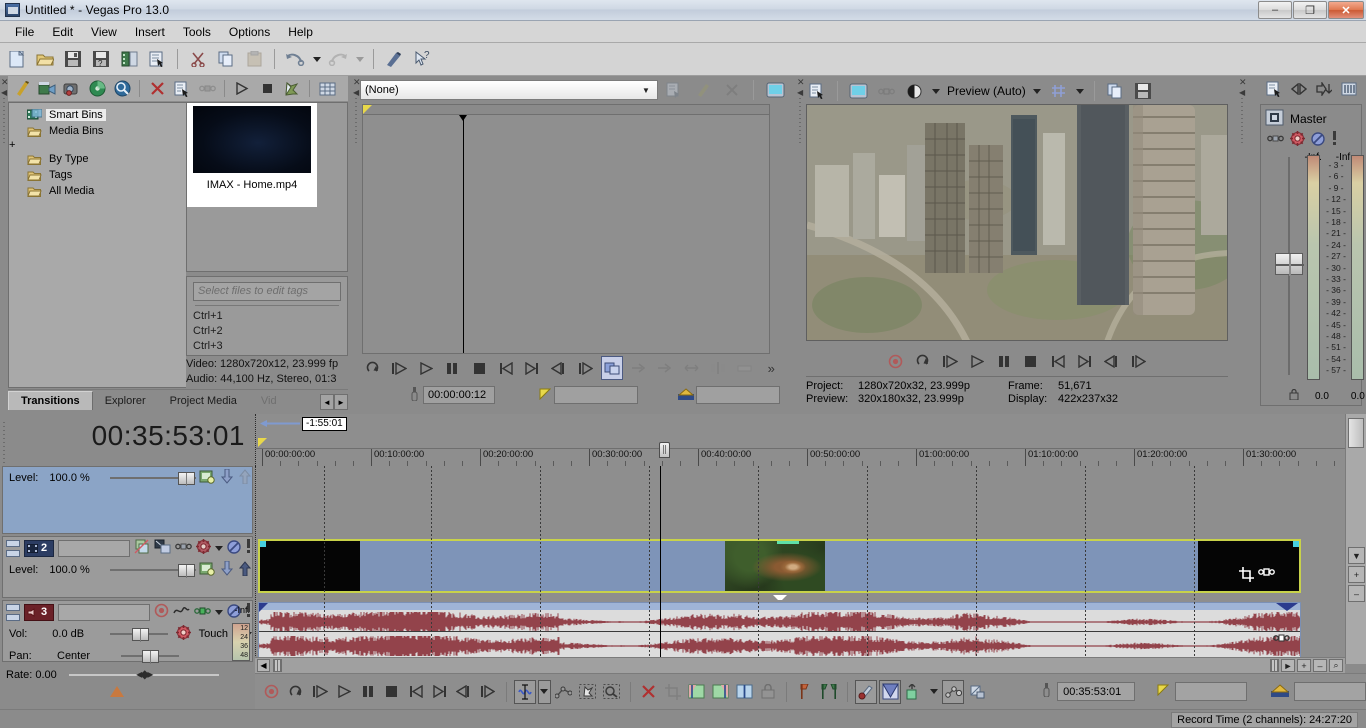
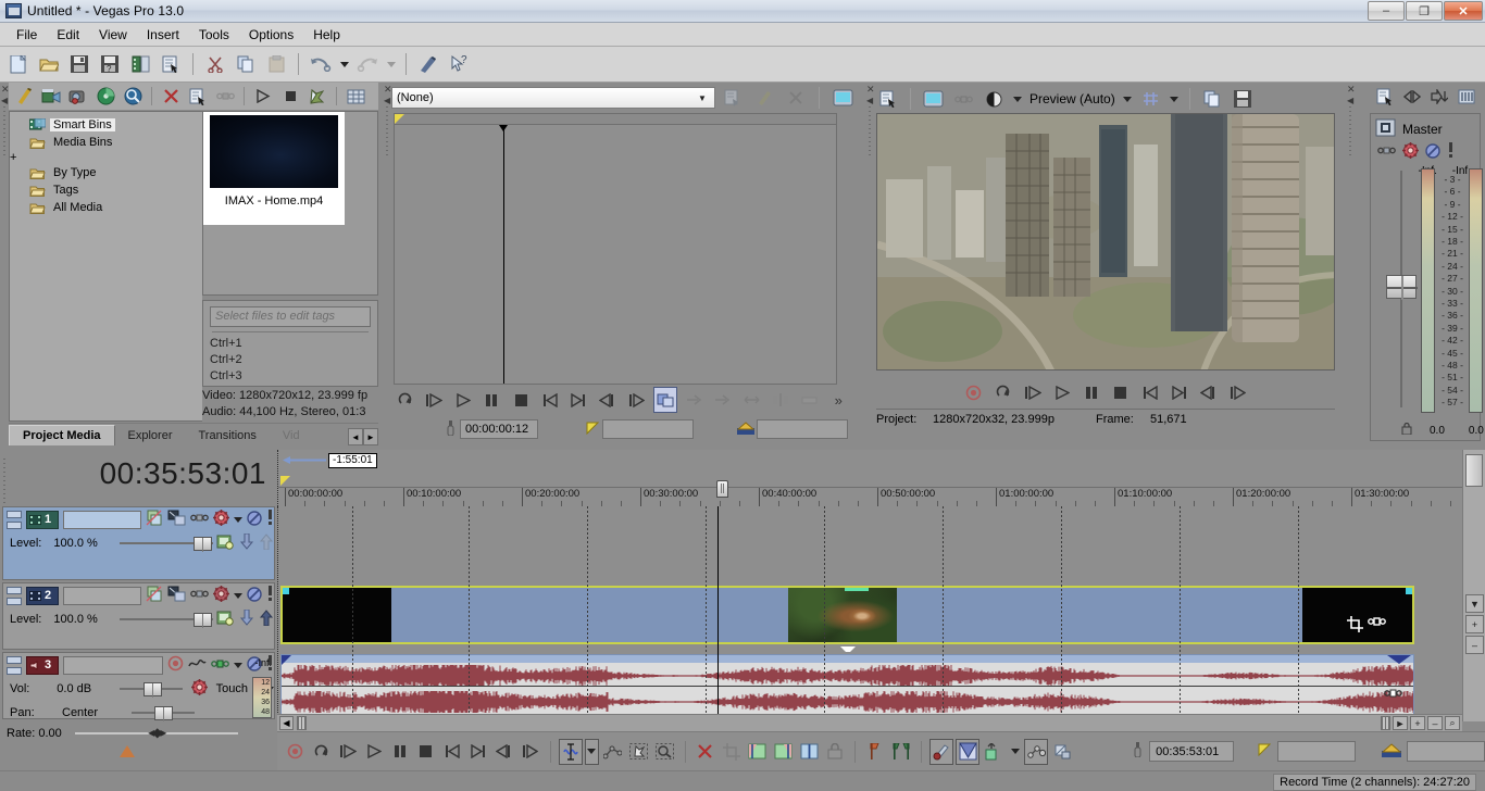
  Untitled * - Vegas Pro 13.0
  –
  ❐
  ✕
  File
  Edit
  View
  Insert
  Tools
  Options
  Help
  ?
  ?
  ✕
  ◀
  Smart Bins
  Media Bins
  +
  By Type
  Tags
  All Media
  IMAX - Home.mp4
  Select files to edit tags
  Ctrl+1
  Ctrl+2
  Ctrl+3
  Video: 1280x720x12, 23.999 fp
  Audio: 44,100 Hz, Stereo, 01:3
- Transitions
+ Project Media
  Explorer
- Project Media
+ Transitions
  Vid
  ◄
  ►
  ✕
  ◀
  (None)
  ▼
  »
  00:00:00:12
  ✕
  ◀
  Preview (Auto)
  Project:
  1280x720x32, 23.999p
  Frame:
  51,671
- Preview:
- 320x180x32, 23.999p
- Display:
- 422x237x32
  ✕
  ◀
  Master
  -Inf
  - 3 -
  - 6 -
  - 9 -
  - 12 -
  - 15 -
  - 18 -
  - 21 -
  - 24 -
  - 27 -
  - 30 -
  - 33 -
  - 36 -
  - 39 -
  - 42 -
  - 45 -
  - 48 -
  - 51 -
  - 54 -
  - 57 -
  0.0
  0.0
  00:35:53:01
  -1:55:01
  00:00:00:00
  00:10:00:00
  00:20:00:00
  00:30:00:00
  00:40:00:00
  00:50:00:00
  01:00:00:00
  01:10:00:00
  01:20:00:00
  01:30:00:00
+ 1
  Level: 100.0 %
  2
  Level: 100.0 %
  3
  -Inf.
  Vol:
  0.0 dB
  Touch
  Pan:
  Center
  ▼
  +
  –
  ◀
  ►
  +
  –
  ⌕
  Rate: 0.00
  ◂◆▸
  00:35:53:01
  Record Time (2 channels): 24:27:20
